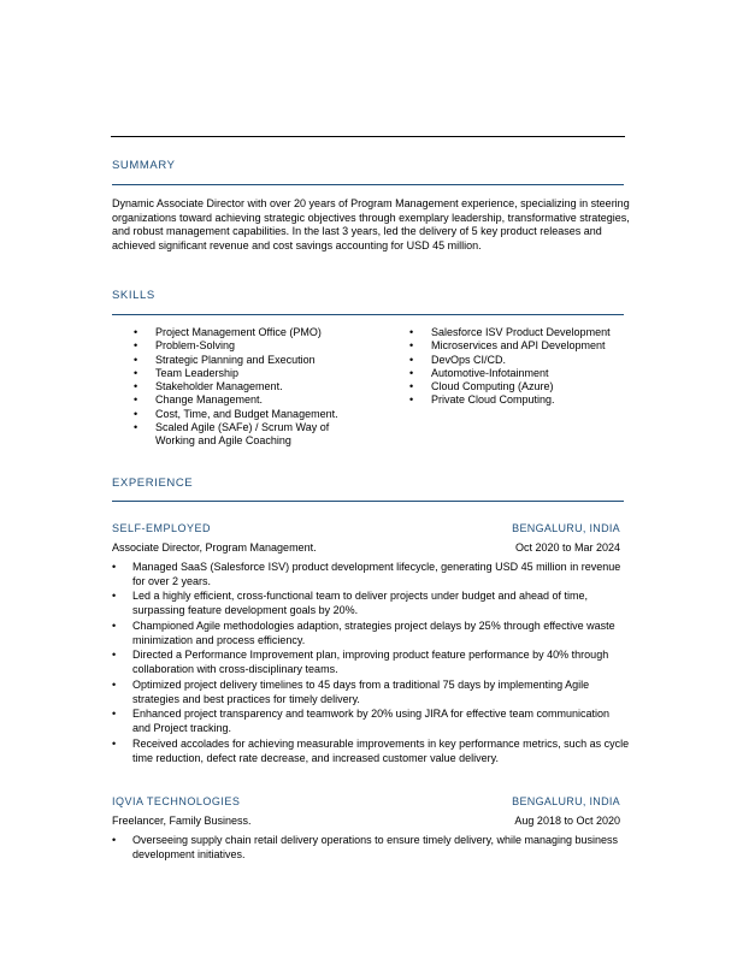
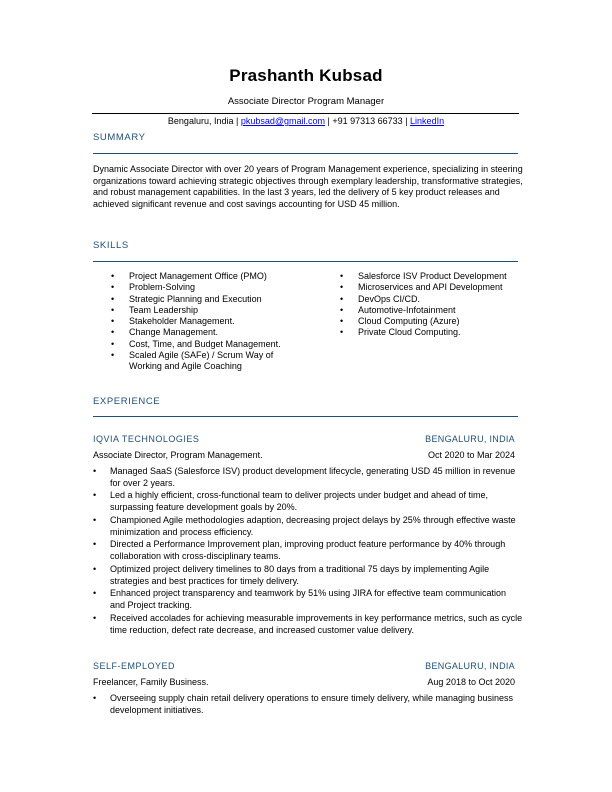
+ Prashanth Kubsad
+ Associate Director Program Manager
+ Bengaluru, India | pkubsad@gmail.com | +91 97313 66733 | LinkedIn
  SUMMARY
  Dynamic Associate Director with over 20 years of Program Management experience, specializing in steering organizations toward achieving strategic objectives through exemplary leadership, transformative strategies, and robust management capabilities. In the last 3 years, led the delivery of 5 key product releases and achieved significant revenue and cost savings accounting for USD 45 million.
  SKILLS
  •
  Project Management Office (PMO)
  •
  Problem-Solving
  •
  Strategic Planning and Execution
  •
  Team Leadership
  •
  Stakeholder Management.
  •
  Change Management.
  •
  Cost, Time, and Budget Management.
  •
  Scaled Agile (SAFe) / Scrum Way of Working and Agile Coaching
  •
  Salesforce ISV Product Development
  •
  Microservices and API Development
  •
  DevOps CI/CD.
  •
  Automotive-Infotainment
  •
  Cloud Computing (Azure)
  •
  Private Cloud Computing.
  EXPERIENCE
- SELF-EMPLOYED
+ IQVIA TECHNOLOGIES
  BENGALURU, INDIA
  Associate Director, Program Management.
  Oct 2020 to Mar 2024
  •
  Managed SaaS (Salesforce ISV) product development lifecycle, generating USD 45 million in revenue for over 2 years.
  •
  Led a highly efficient, cross-functional team to deliver projects under budget and ahead of time, surpassing feature development goals by 20%.
  •
- Championed Agile methodologies adaption, strategies project delays by 25% through effective waste minimization and process efficiency.
+ Championed Agile methodologies adaption, decreasing project delays by 25% through effective waste minimization and process efficiency.
  •
  Directed a Performance Improvement plan, improving product feature performance by 40% through collaboration with cross-disciplinary teams.
  •
- Optimized project delivery timelines to 45 days from a traditional 75 days by implementing Agile strategies and best practices for timely delivery.
+ Optimized project delivery timelines to 80 days from a traditional 75 days by implementing Agile strategies and best practices for timely delivery.
  •
- Enhanced project transparency and teamwork by 20% using JIRA for effective team communication and Project tracking.
+ Enhanced project transparency and teamwork by 51% using JIRA for effective team communication and Project tracking.
  •
  Received accolades for achieving measurable improvements in key performance metrics, such as cycle time reduction, defect rate decrease, and increased customer value delivery.
- IQVIA TECHNOLOGIES
+ SELF-EMPLOYED
  BENGALURU, INDIA
  Freelancer, Family Business.
  Aug 2018 to Oct 2020
  •
  Overseeing supply chain retail delivery operations to ensure timely delivery, while managing business development initiatives.
